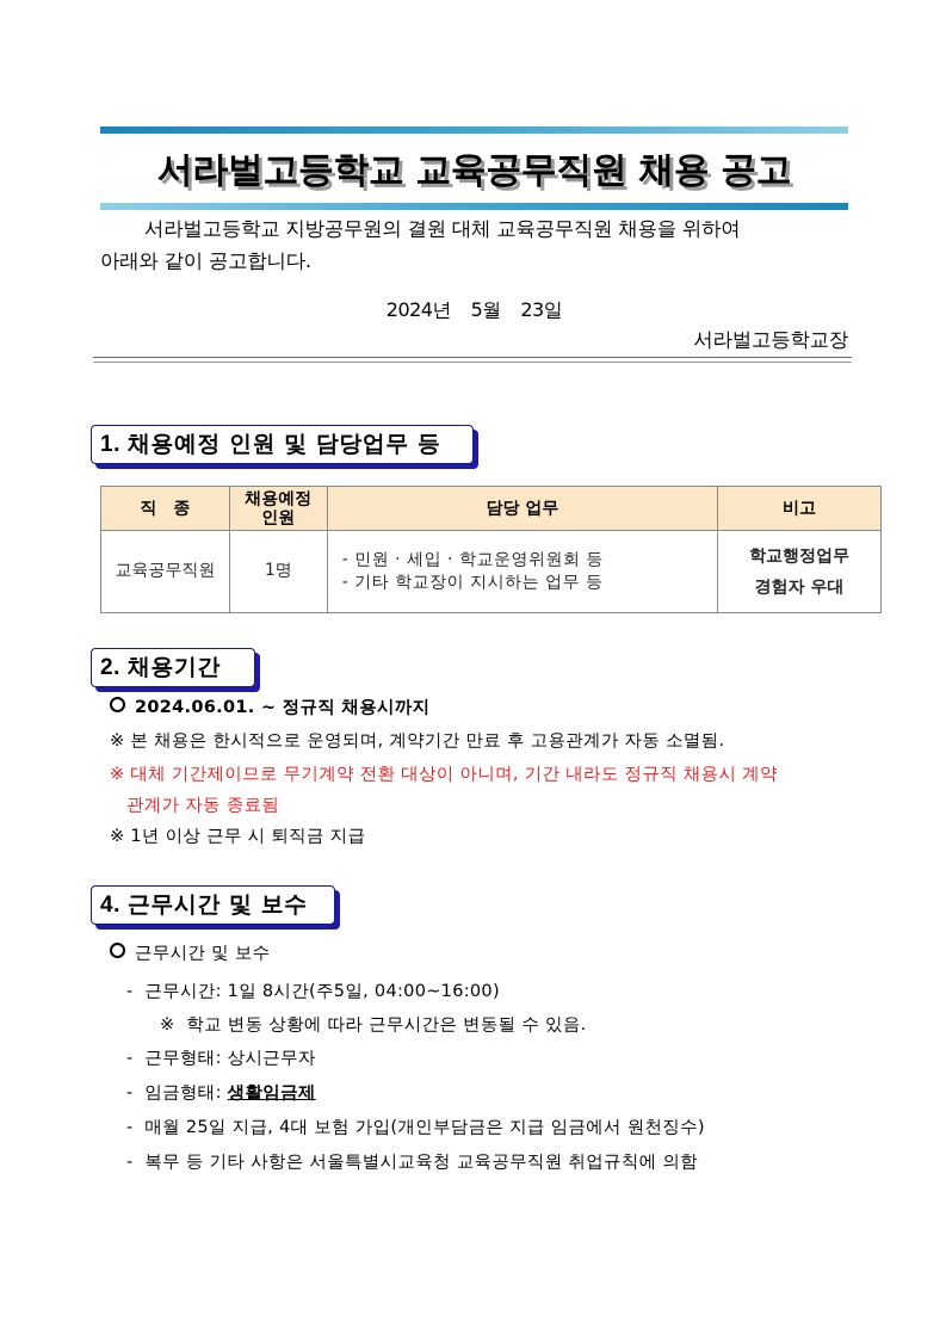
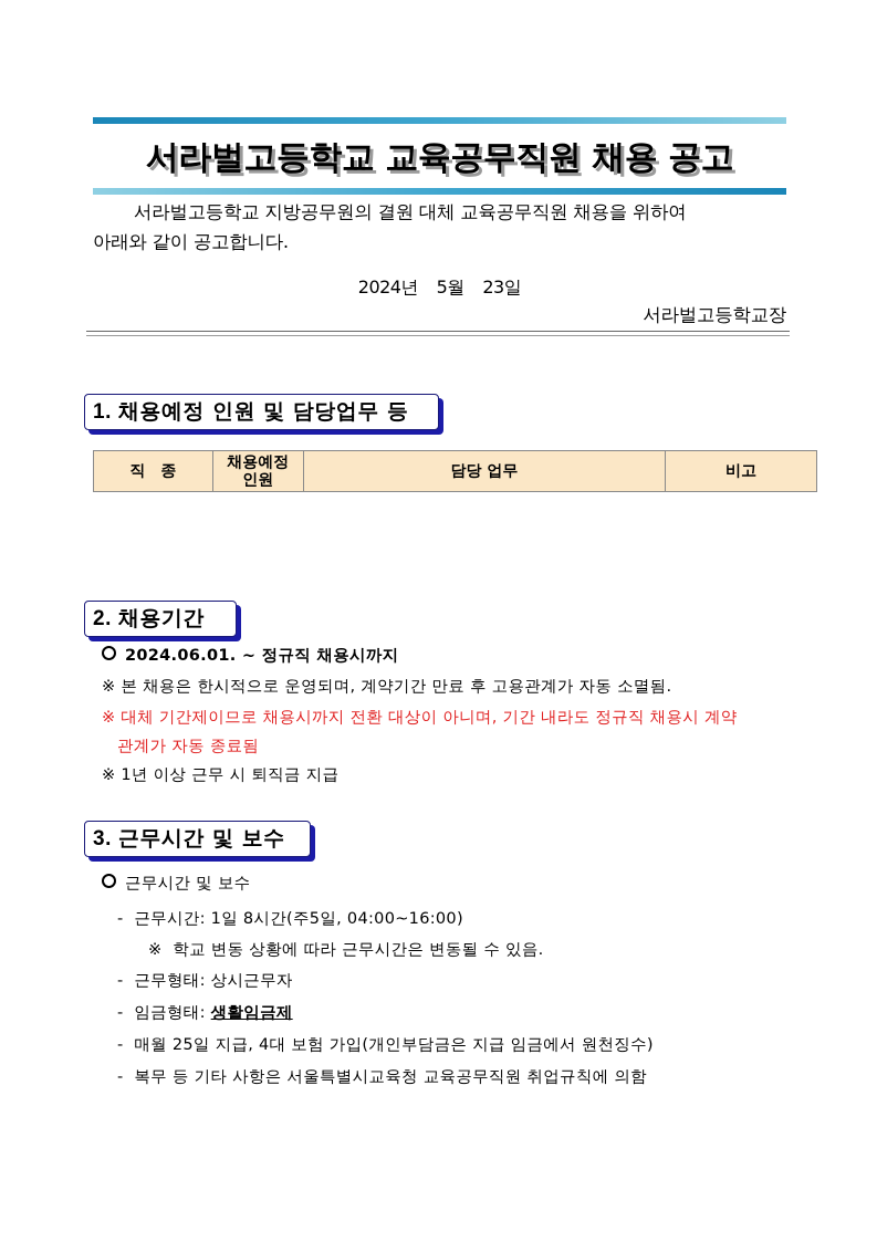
  서라벌고등학교 교육공무직원 채용 공고
  서라벌고등학교 지방공무원의 결원 대체 교육공무직원 채용을 위하여
  아래와 같이 공고합니다.
  2024년 5월 23일
  서라벌고등학교장
  1. 채용예정 인원 및 담당업무 등
  직 종	채용예정 인원	담당 업무	비고
- 교육공무직원	1명	- 민원 · 세입 · 학교운영위원회 등 - 기타 학교장이 지시하는 업무 등	학교행정업무 경험자 우대
  2. 채용기간
  2024.06.01. ~ 정규직 채용시까지
  ※ 본 채용은 한시적으로 운영되며, 계약기간 만료 후 고용관계가 자동 소멸됨.
- ※ 대체 기간제이므로 무기계약 전환 대상이 아니며, 기간 내라도 정규직 채용시 계약
+ ※ 대체 기간제이므로 채용시까지 전환 대상이 아니며, 기간 내라도 정규직 채용시 계약
  관계가 자동 종료됨
  ※ 1년 이상 근무 시 퇴직금 지급
- 4. 근무시간 및 보수
+ 3. 근무시간 및 보수
  근무시간 및 보수
  - 근무시간: 1일 8시간(주5일, 04:00~16:00)
  ※ 학교 변동 상황에 따라 근무시간은 변동될 수 있음.
  - 근무형태: 상시근무자
  - 임금형태: 생활임금제
  - 매월 25일 지급, 4대 보험 가입(개인부담금은 지급 임금에서 원천징수)
  - 복무 등 기타 사항은 서울특별시교육청 교육공무직원 취업규칙에 의함
